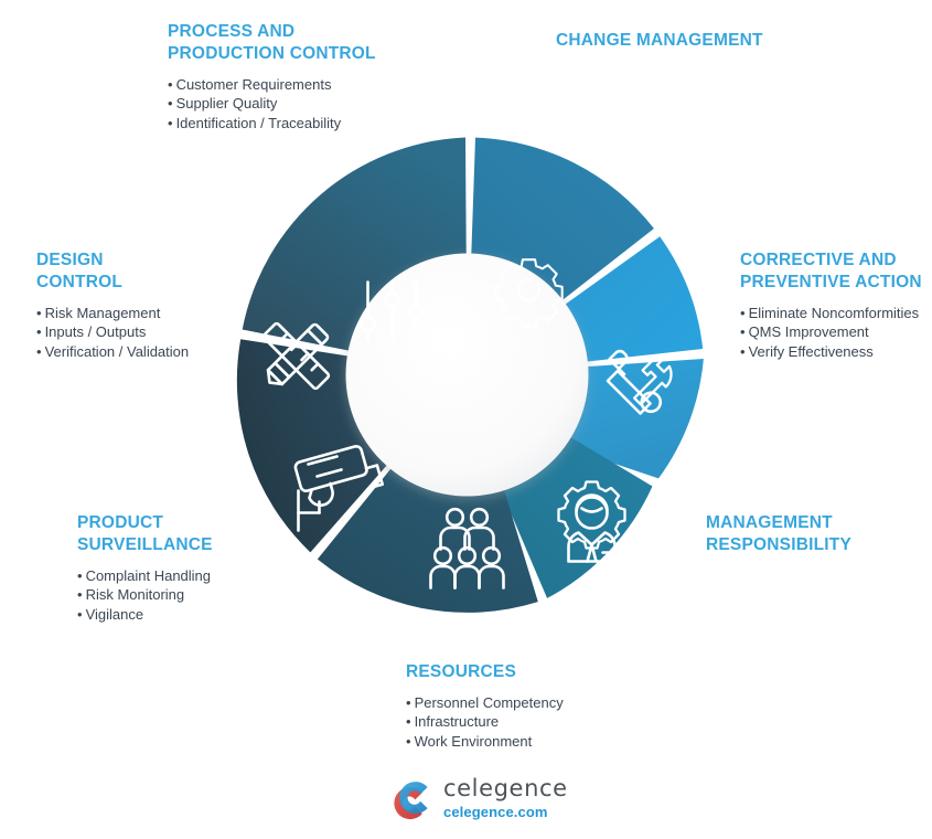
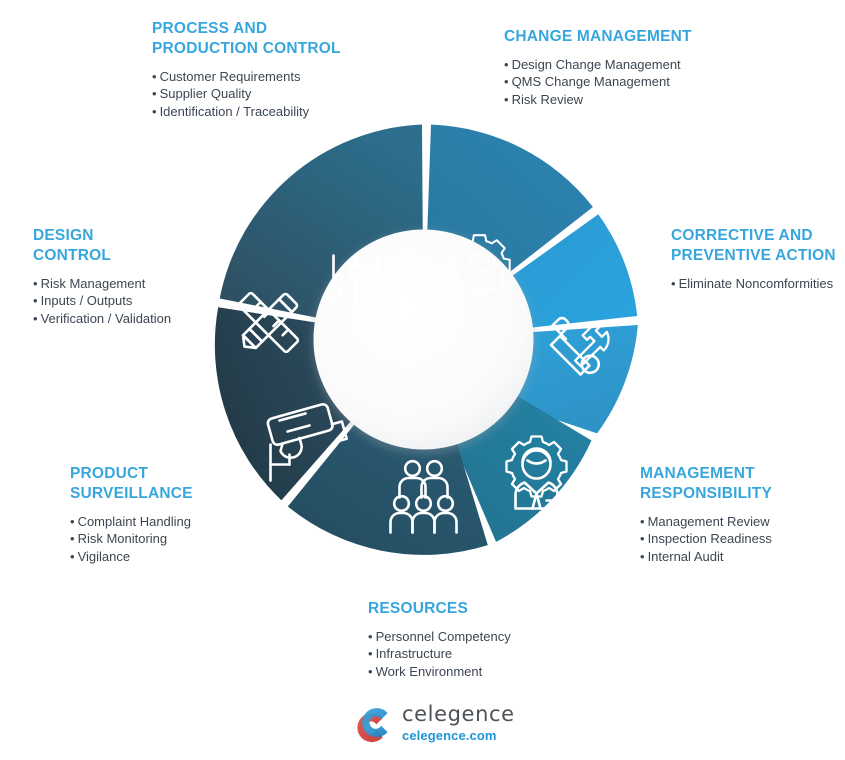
  PROCESS AND
  PRODUCTION CONTROL
  • Customer Requirements
  • Supplier Quality
  • Identification / Traceability
  CHANGE MANAGEMENT
+ • Design Change Management
+ • QMS Change Management
+ • Risk Review
  CORRECTIVE AND
  PREVENTIVE ACTION
  • Eliminate Noncomformities
- • QMS Improvement
- • Verify Effectiveness
  MANAGEMENT
  RESPONSIBILITY
+ • Management Review
+ • Inspection Readiness
+ • Internal Audit
  RESOURCES
  • Personnel Competency
  • Infrastructure
  • Work Environment
  PRODUCT
  SURVEILLANCE
  • Complaint Handling
  • Risk Monitoring
  • Vigilance
  DESIGN
  CONTROL
  • Risk Management
  • Inputs / Outputs
  • Verification / Validation
  celegence
  celegence.com
